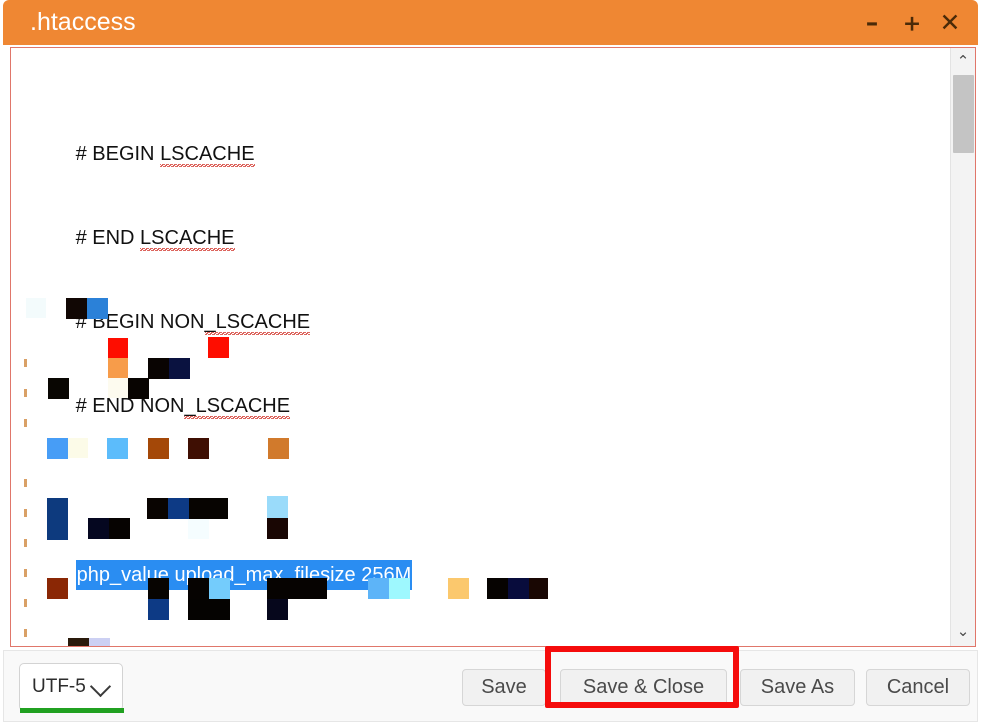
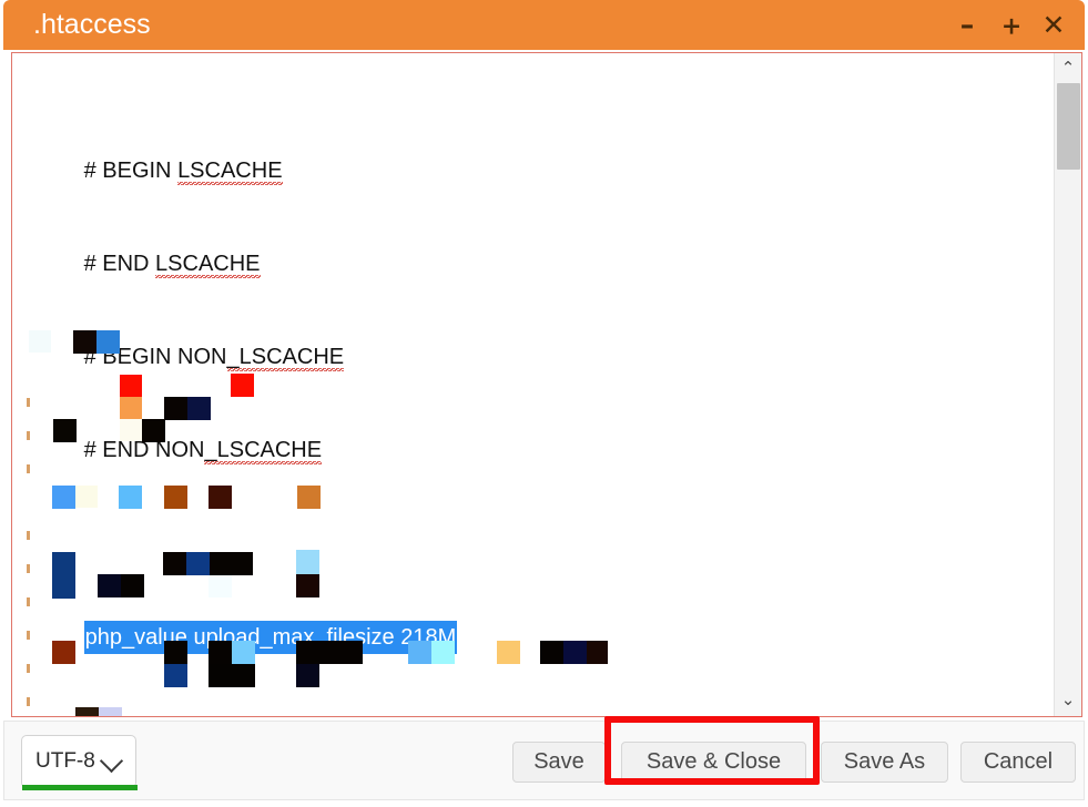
  .htaccess
  –
  ＋
  ✕
  # BEGIN LSCACHE
  # END LSCACHE
  # BEGIN NON_LSCACHE
  # END NON_LSCACHE
- php_value upload_max_filesize 256M
+ php_value upload_max_filesize 218M
  ⌃
  ⌄
- UTF-5
+ UTF-8
  Save
  Save & Close
  Save As
  Cancel
